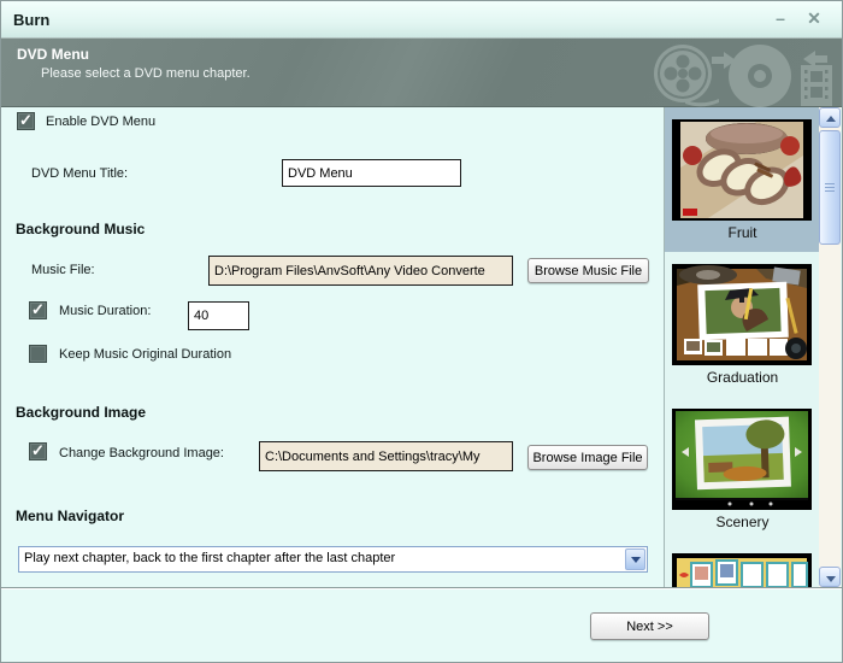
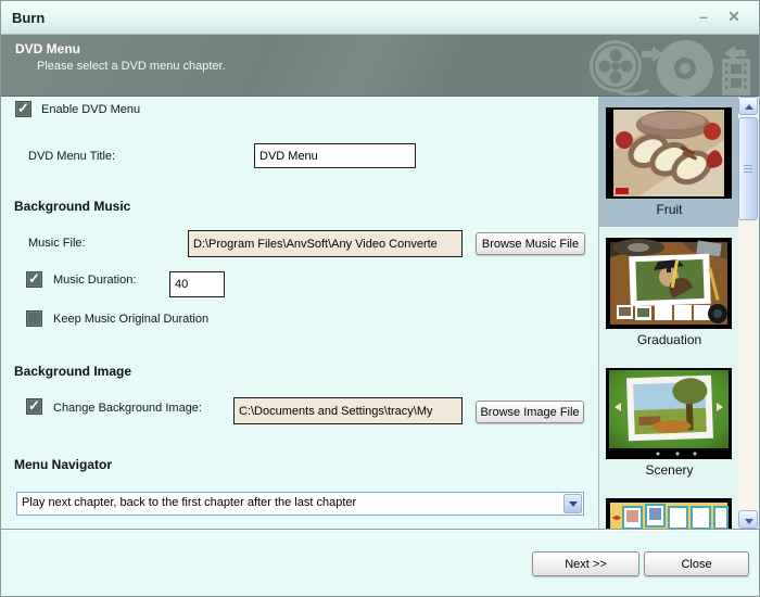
  Burn
  –
  ✕
  DVD Menu
  Please select a DVD menu chapter.
  Enable DVD Menu
  DVD Menu Title:
  DVD Menu
  Background Music
  Music File:
  D:\Program Files\AnvSoft\Any Video Converte
  Browse Music File
  Music Duration:
  40
  Keep Music Original Duration
  Background Image
  Change Background Image:
  C:\Documents and Settings\tracy\My
  Browse Image File
  Menu Navigator
  Play next chapter, back to the first chapter after the last chapter
  Fruit
  Graduation
  Scenery
  Next >>
+ Close
